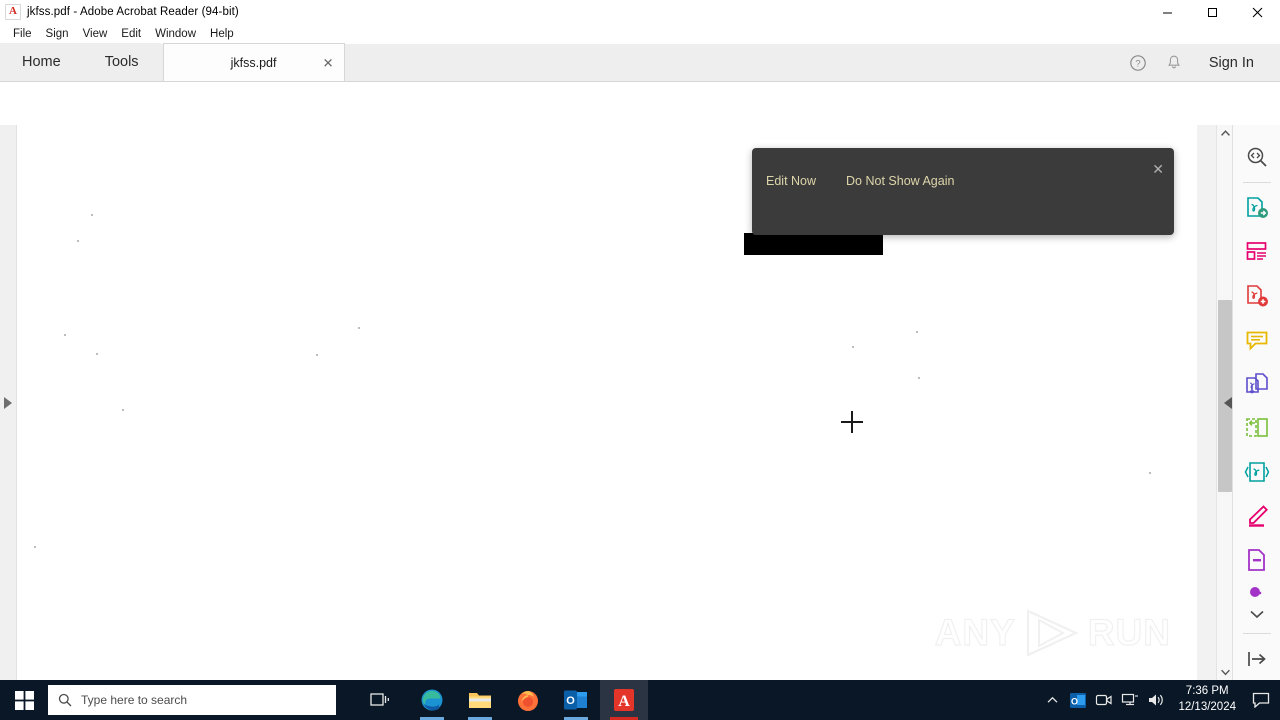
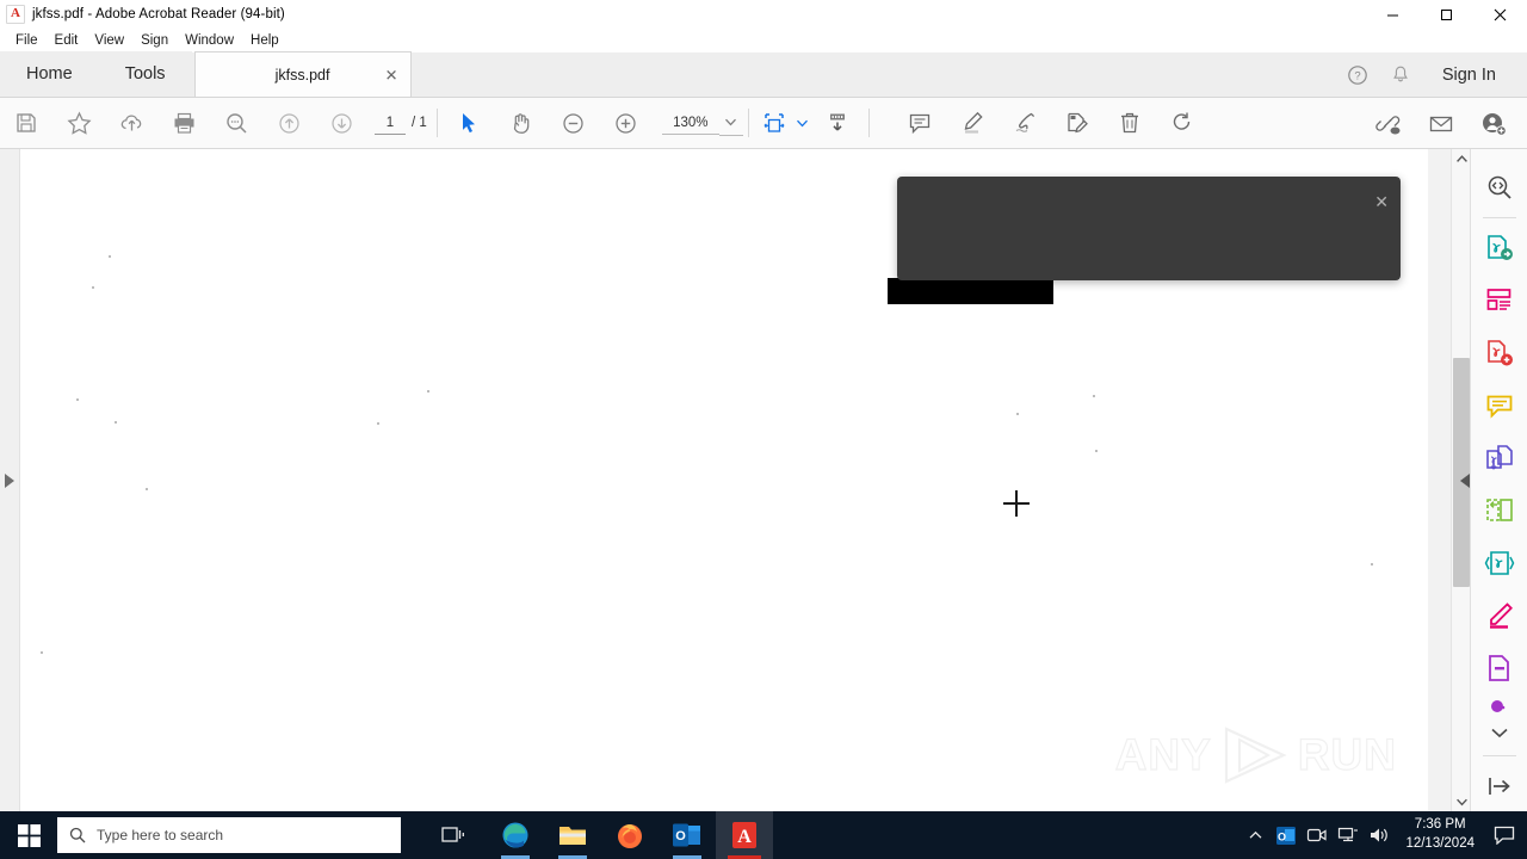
  jkfss.pdf - Adobe Acrobat Reader (94-bit)
  File
- Sign
+ Edit
  View
- Edit
+ Sign
  Window
  Help
  Home
  Tools
  jkfss.pdf
  ✕
  ?
  Sign In
+ 1
+ / 1
+ 130%
  ✕
- Edit Now
- Do Not Show Again
  Type here to search
  O
  A
  O
  7:36 PM
  12/13/2024
